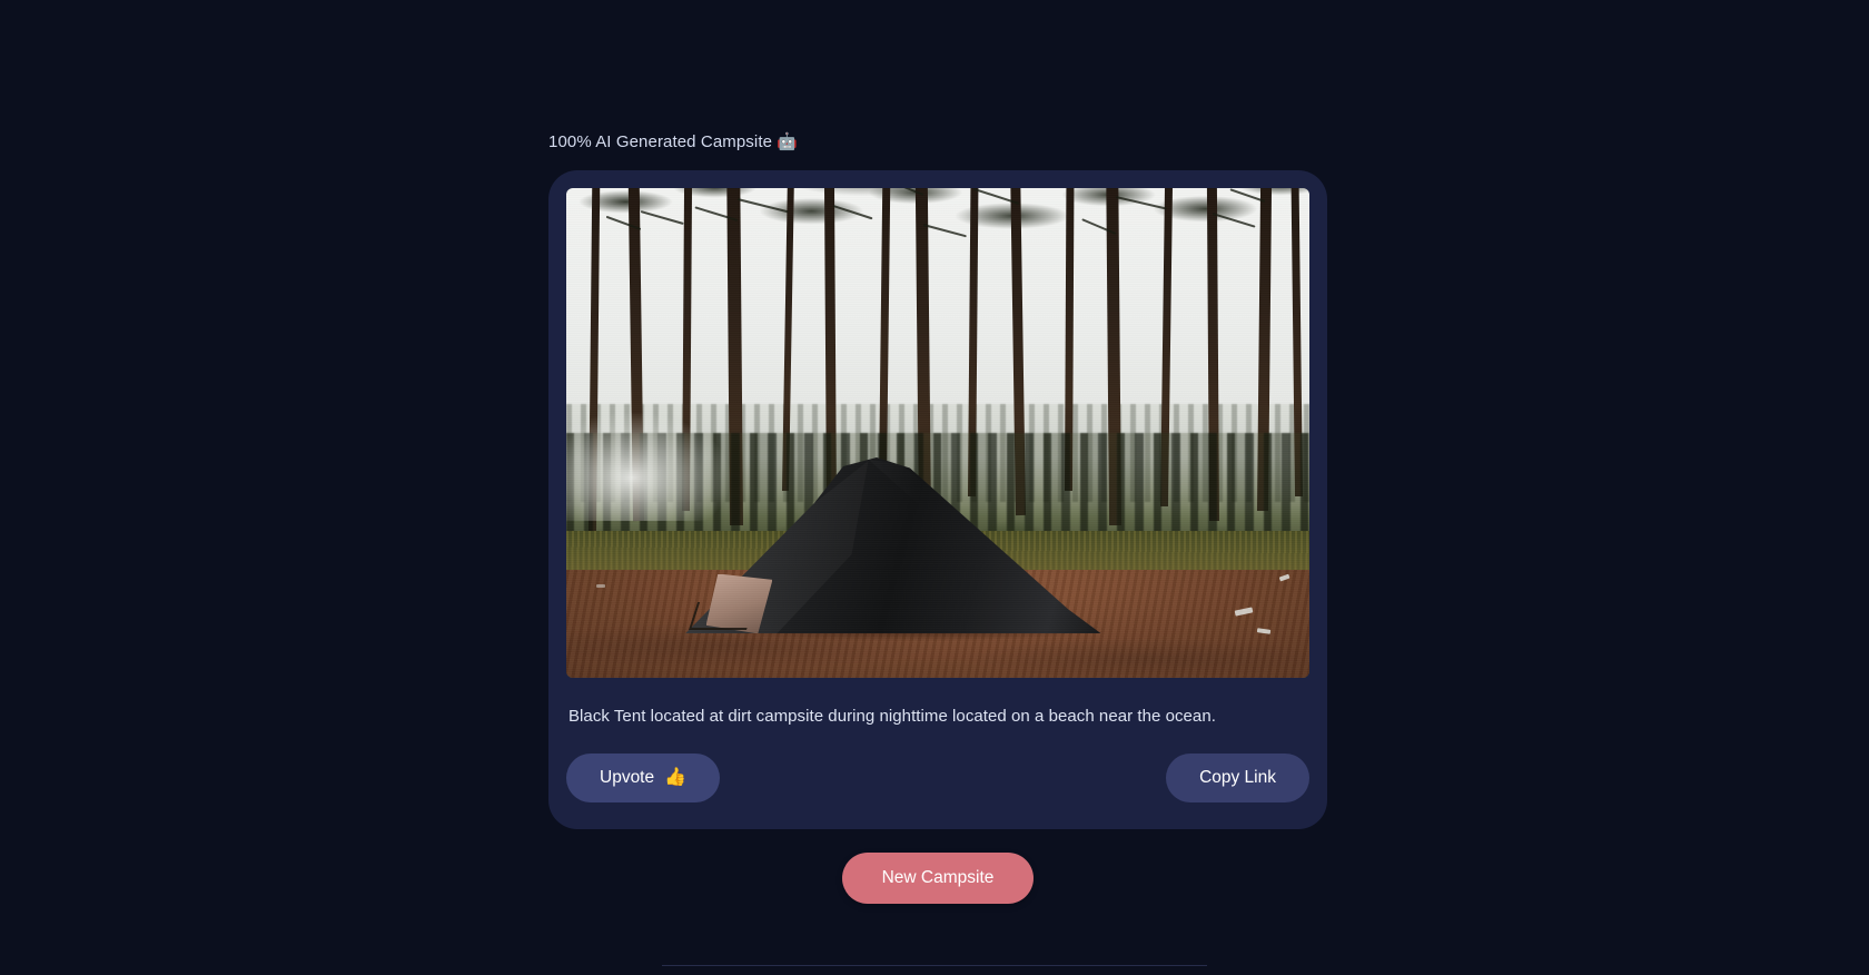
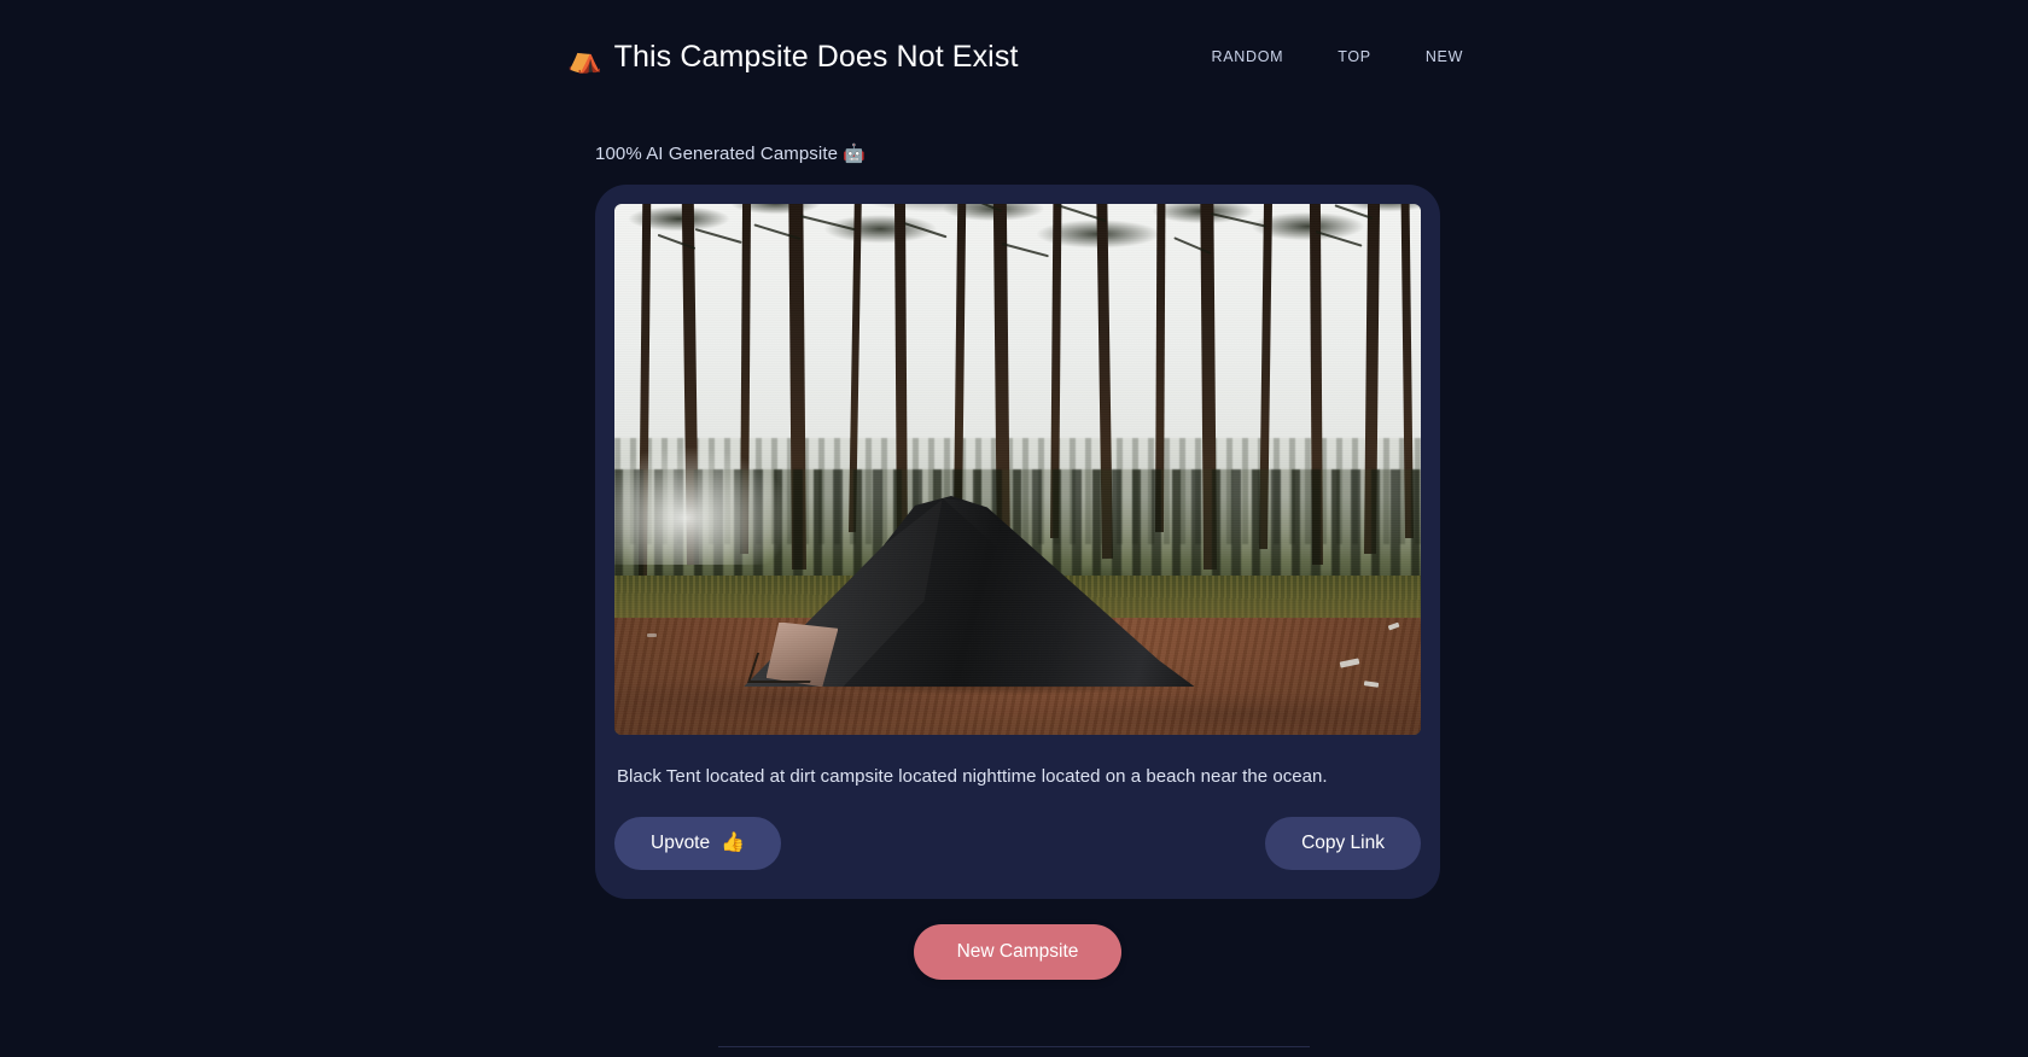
+ ⛺
+ This Campsite Does Not Exist
+ RANDOM
+ TOP
+ NEW
  100% AI Generated Campsite 🤖
- Black Tent located at dirt campsite during nighttime located on a beach near the ocean.
+ Black Tent located at dirt campsite located nighttime located on a beach near the ocean.
  Upvote
  👍
  Copy Link
  New Campsite
